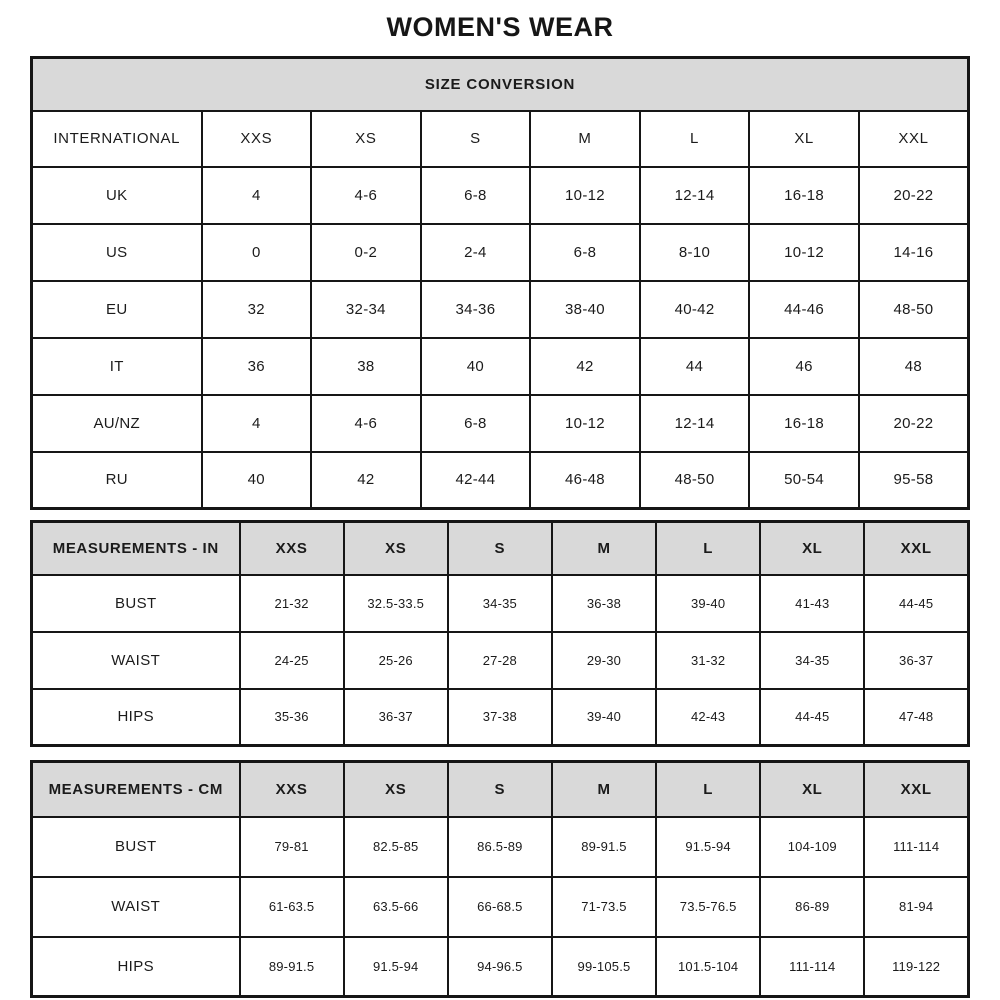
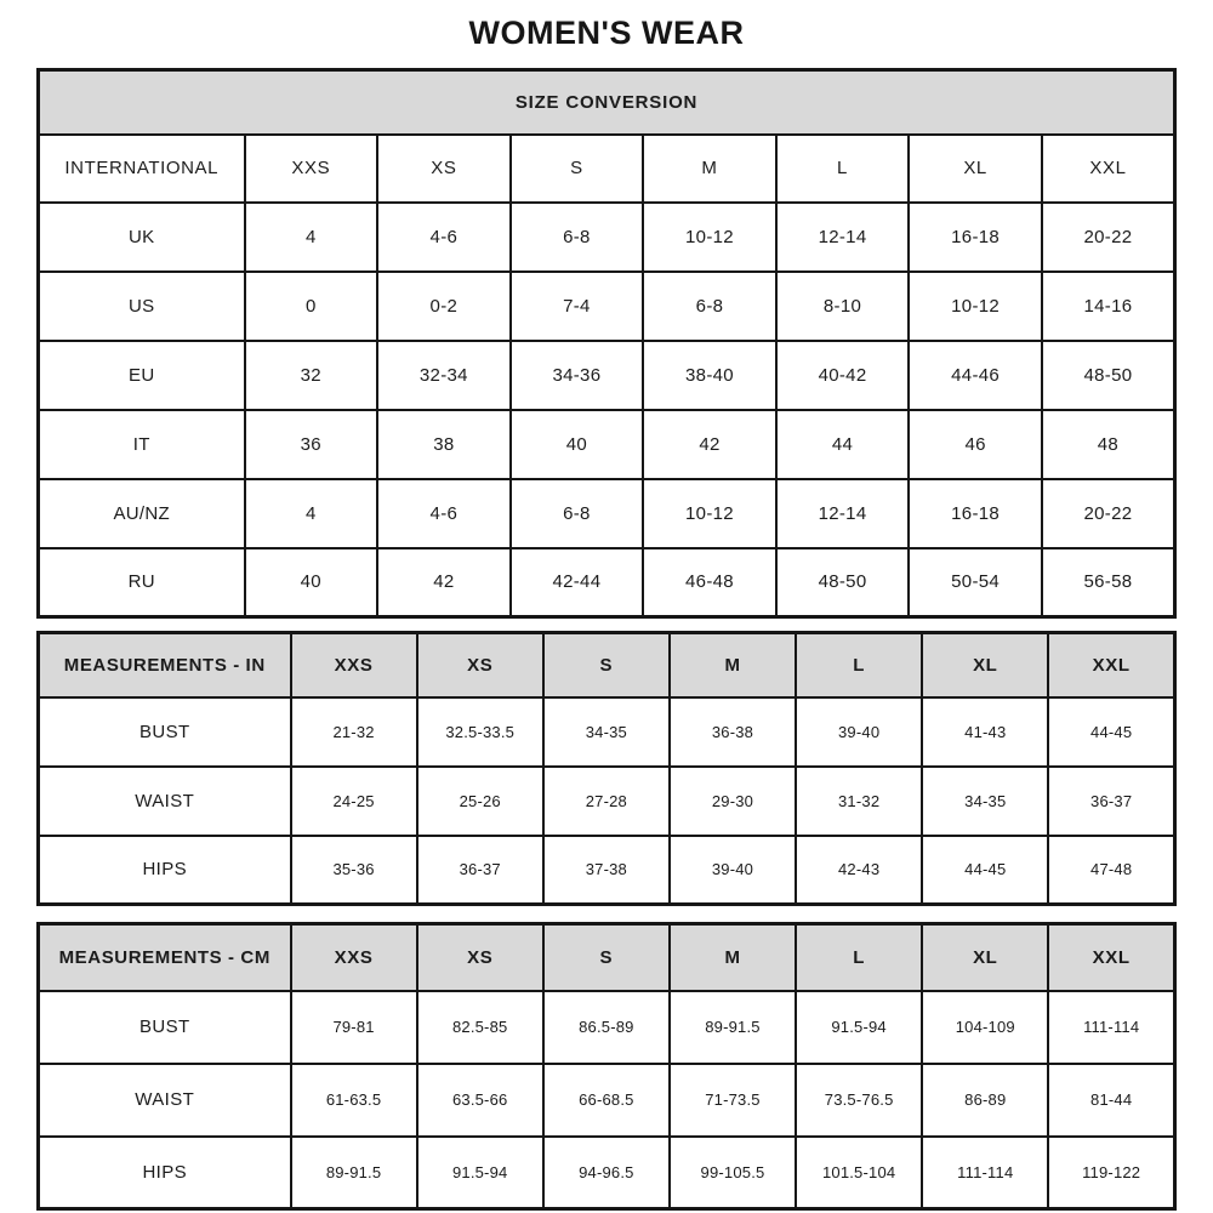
  WOMEN'S WEAR
  SIZE CONVERSION
  INTERNATIONAL	XXS	XS	S	M	L	XL	XXL
  UK	4	4-6	6-8	10-12	12-14	16-18	20-22
- US	0	0-2	2-4	6-8	8-10	10-12	14-16
+ US	0	0-2	7-4	6-8	8-10	10-12	14-16
  EU	32	32-34	34-36	38-40	40-42	44-46	48-50
  IT	36	38	40	42	44	46	48
  AU/NZ	4	4-6	6-8	10-12	12-14	16-18	20-22
- RU	40	42	42-44	46-48	48-50	50-54	95-58
+ RU	40	42	42-44	46-48	48-50	50-54	56-58
  MEASUREMENTS - IN	XXS	XS	S	M	L	XL	XXL
  BUST	21-32	32.5-33.5	34-35	36-38	39-40	41-43	44-45
  WAIST	24-25	25-26	27-28	29-30	31-32	34-35	36-37
  HIPS	35-36	36-37	37-38	39-40	42-43	44-45	47-48
  MEASUREMENTS - CM	XXS	XS	S	M	L	XL	XXL
  BUST	79-81	82.5-85	86.5-89	89-91.5	91.5-94	104-109	111-114
- WAIST	61-63.5	63.5-66	66-68.5	71-73.5	73.5-76.5	86-89	81-94
+ WAIST	61-63.5	63.5-66	66-68.5	71-73.5	73.5-76.5	86-89	81-44
  HIPS	89-91.5	91.5-94	94-96.5	99-105.5	101.5-104	111-114	119-122
